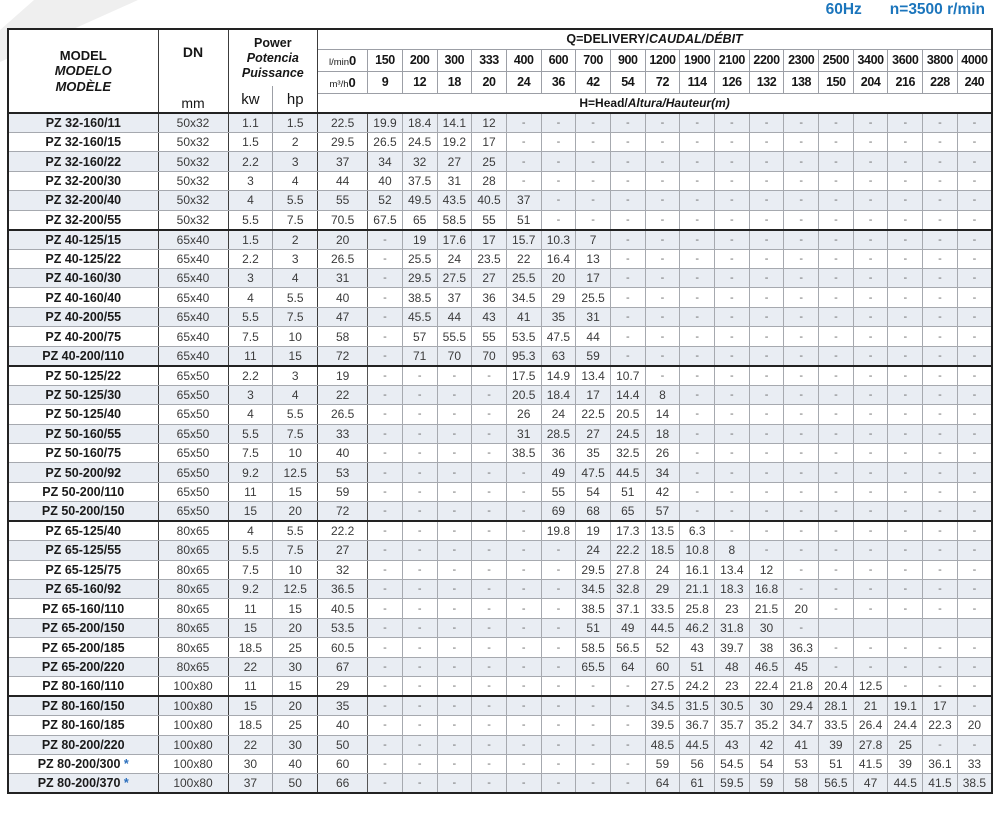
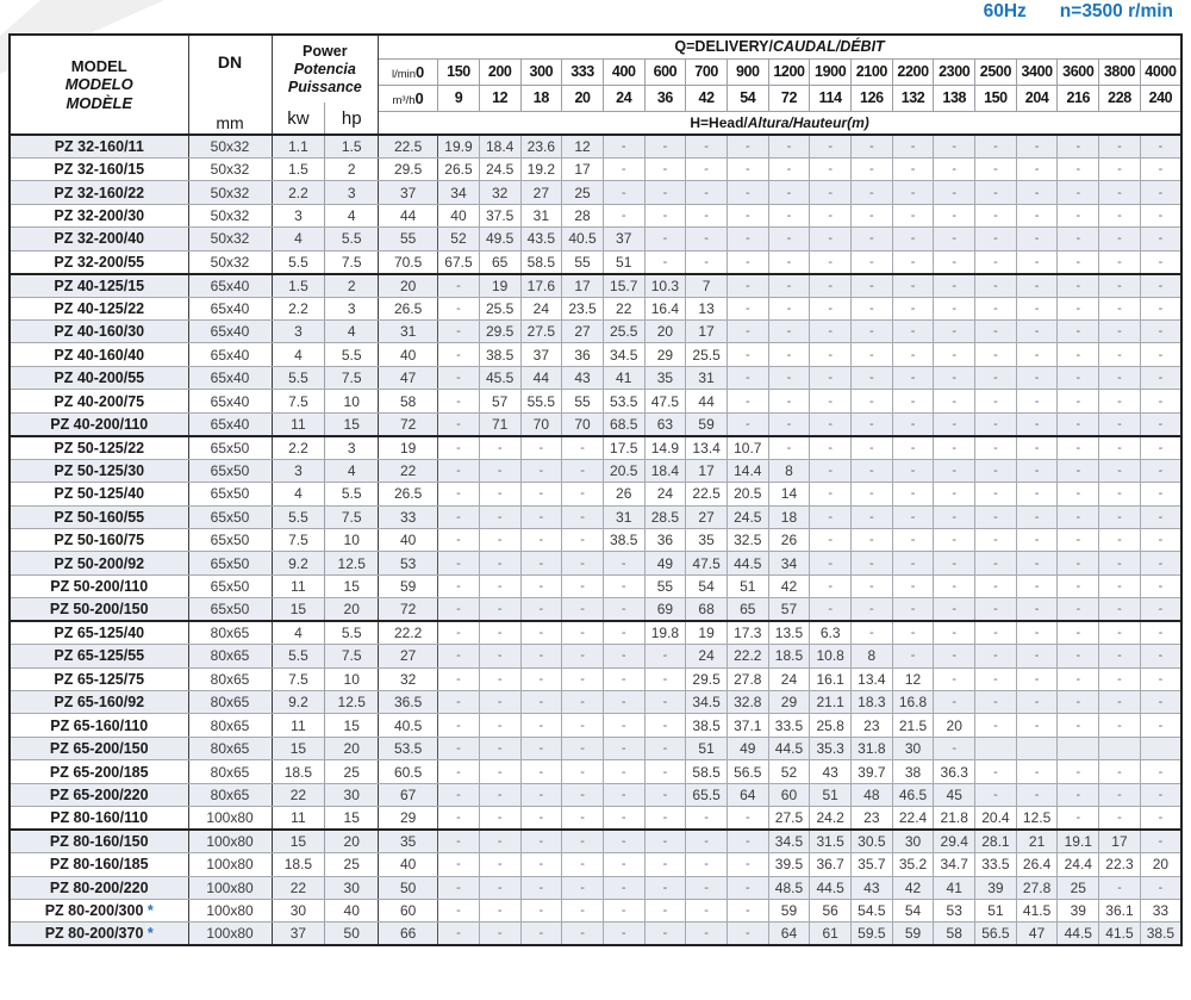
  60Hz
  n=3500 r/min
  MODEL MODELO MODÈLE	DN mm	Power Potencia Puissance kw hp	Q=DELIVERY/CAUDAL/DÉBIT
  l/min0	150	200	300	333	400	600	700	900	1200	1900	2100	2200	2300	2500	3400	3600	3800	4000
  m³/h0	9	12	18	20	24	36	42	54	72	114	126	132	138	150	204	216	228	240
  H=Head/Altura/Hauteur(m)
- PZ 32-160/11	50x32	1.1	1.5	22.5	19.9	18.4	14.1	12	-	-	-	-	-	-	-	-	-	-	-	-	-	-
+ PZ 32-160/11	50x32	1.1	1.5	22.5	19.9	18.4	23.6	12	-	-	-	-	-	-	-	-	-	-	-	-	-	-
  PZ 32-160/15	50x32	1.5	2	29.5	26.5	24.5	19.2	17	-	-	-	-	-	-	-	-	-	-	-	-	-	-
  PZ 32-160/22	50x32	2.2	3	37	34	32	27	25	-	-	-	-	-	-	-	-	-	-	-	-	-	-
  PZ 32-200/30	50x32	3	4	44	40	37.5	31	28	-	-	-	-	-	-	-	-	-	-	-	-	-	-
  PZ 32-200/40	50x32	4	5.5	55	52	49.5	43.5	40.5	37	-	-	-	-	-	-	-	-	-	-	-	-	-
  PZ 32-200/55	50x32	5.5	7.5	70.5	67.5	65	58.5	55	51	-	-	-	-	-	-	-	-	-	-	-	-	-
  PZ 40-125/15	65x40	1.5	2	20	-	19	17.6	17	15.7	10.3	7	-	-	-	-	-	-	-	-	-	-	-
  PZ 40-125/22	65x40	2.2	3	26.5	-	25.5	24	23.5	22	16.4	13	-	-	-	-	-	-	-	-	-	-	-
  PZ 40-160/30	65x40	3	4	31	-	29.5	27.5	27	25.5	20	17	-	-	-	-	-	-	-	-	-	-	-
  PZ 40-160/40	65x40	4	5.5	40	-	38.5	37	36	34.5	29	25.5	-	-	-	-	-	-	-	-	-	-	-
  PZ 40-200/55	65x40	5.5	7.5	47	-	45.5	44	43	41	35	31	-	-	-	-	-	-	-	-	-	-	-
  PZ 40-200/75	65x40	7.5	10	58	-	57	55.5	55	53.5	47.5	44	-	-	-	-	-	-	-	-	-	-	-
- PZ 40-200/110	65x40	11	15	72	-	71	70	70	95.3	63	59	-	-	-	-	-	-	-	-	-	-	-
+ PZ 40-200/110	65x40	11	15	72	-	71	70	70	68.5	63	59	-	-	-	-	-	-	-	-	-	-	-
  PZ 50-125/22	65x50	2.2	3	19	-	-	-	-	17.5	14.9	13.4	10.7	-	-	-	-	-	-	-	-	-	-
  PZ 50-125/30	65x50	3	4	22	-	-	-	-	20.5	18.4	17	14.4	8	-	-	-	-	-	-	-	-	-
  PZ 50-125/40	65x50	4	5.5	26.5	-	-	-	-	26	24	22.5	20.5	14	-	-	-	-	-	-	-	-	-
  PZ 50-160/55	65x50	5.5	7.5	33	-	-	-	-	31	28.5	27	24.5	18	-	-	-	-	-	-	-	-	-
  PZ 50-160/75	65x50	7.5	10	40	-	-	-	-	38.5	36	35	32.5	26	-	-	-	-	-	-	-	-	-
  PZ 50-200/92	65x50	9.2	12.5	53	-	-	-	-	-	49	47.5	44.5	34	-	-	-	-	-	-	-	-	-
  PZ 50-200/110	65x50	11	15	59	-	-	-	-	-	55	54	51	42	-	-	-	-	-	-	-	-	-
  PZ 50-200/150	65x50	15	20	72	-	-	-	-	-	69	68	65	57	-	-	-	-	-	-	-	-	-
  PZ 65-125/40	80x65	4	5.5	22.2	-	-	-	-	-	19.8	19	17.3	13.5	6.3	-	-	-	-	-	-	-	-
  PZ 65-125/55	80x65	5.5	7.5	27	-	-	-	-	-	-	24	22.2	18.5	10.8	8	-	-	-	-	-	-	-
  PZ 65-125/75	80x65	7.5	10	32	-	-	-	-	-	-	29.5	27.8	24	16.1	13.4	12	-	-	-	-	-	-
  PZ 65-160/92	80x65	9.2	12.5	36.5	-	-	-	-	-	-	34.5	32.8	29	21.1	18.3	16.8	-	-	-	-	-	-
  PZ 65-160/110	80x65	11	15	40.5	-	-	-	-	-	-	38.5	37.1	33.5	25.8	23	21.5	20	-	-	-	-	-
- PZ 65-200/150	80x65	15	20	53.5	-	-	-	-	-	-	51	49	44.5	46.2	31.8	30	-
+ PZ 65-200/150	80x65	15	20	53.5	-	-	-	-	-	-	51	49	44.5	35.3	31.8	30	-
  PZ 65-200/185	80x65	18.5	25	60.5	-	-	-	-	-	-	58.5	56.5	52	43	39.7	38	36.3	-	-	-	-	-
  PZ 65-200/220	80x65	22	30	67	-	-	-	-	-	-	65.5	64	60	51	48	46.5	45	-	-	-	-	-
  PZ 80-160/110	100x80	11	15	29	-	-	-	-	-	-	-	-	27.5	24.2	23	22.4	21.8	20.4	12.5	-	-	-
  PZ 80-160/150	100x80	15	20	35	-	-	-	-	-	-	-	-	34.5	31.5	30.5	30	29.4	28.1	21	19.1	17	-
  PZ 80-160/185	100x80	18.5	25	40	-	-	-	-	-	-	-	-	39.5	36.7	35.7	35.2	34.7	33.5	26.4	24.4	22.3	20
  PZ 80-200/220	100x80	22	30	50	-	-	-	-	-	-	-	-	48.5	44.5	43	42	41	39	27.8	25	-	-
  PZ 80-200/300 *	100x80	30	40	60	-	-	-	-	-	-	-	-	59	56	54.5	54	53	51	41.5	39	36.1	33
  PZ 80-200/370 *	100x80	37	50	66	-	-	-	-	-	-	-	-	64	61	59.5	59	58	56.5	47	44.5	41.5	38.5
